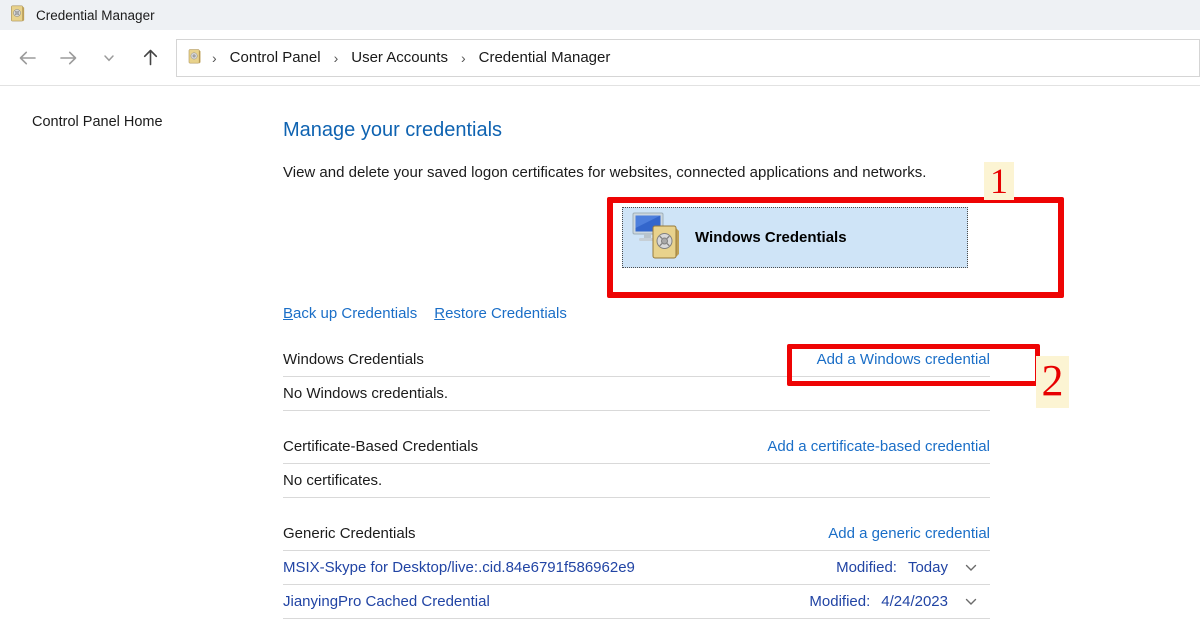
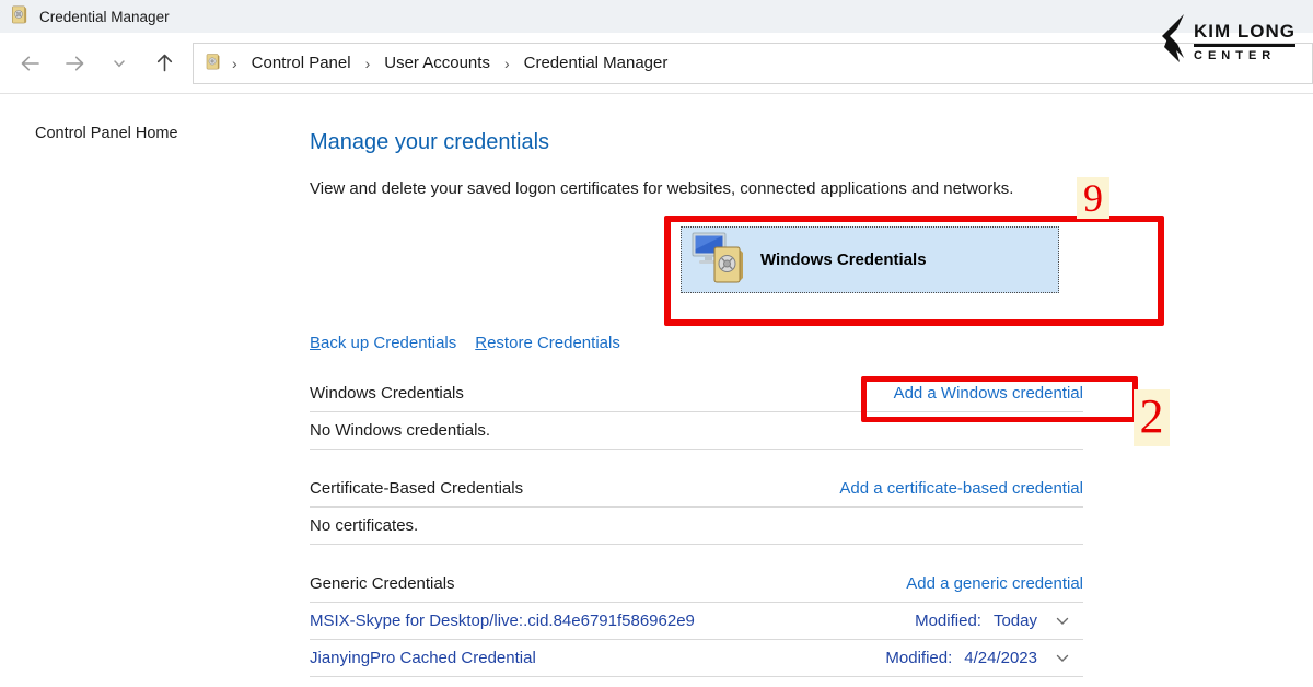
  Credential Manager
  ›
  Control Panel
  ›
  User Accounts
  ›
  Credential Manager
+ KIM LONG
+ CENTER
  Control Panel Home
  Manage your credentials
  View and delete your saved logon certificates for websites, connected applications and networks.
  Windows Credentials
  Back up Credentials
  Restore Credentials
  Windows Credentials
  Add a Windows credential
  No Windows credentials.
  Certificate-Based Credentials
  Add a certificate-based credential
  No certificates.
  Generic Credentials
  Add a generic credential
  MSIX-Skype for Desktop/live:.cid.84e6791f586962e9
  Modified:
  Today
  JianyingPro Cached Credential
  Modified:
  4/24/2023
- 1
+ 9
  2
